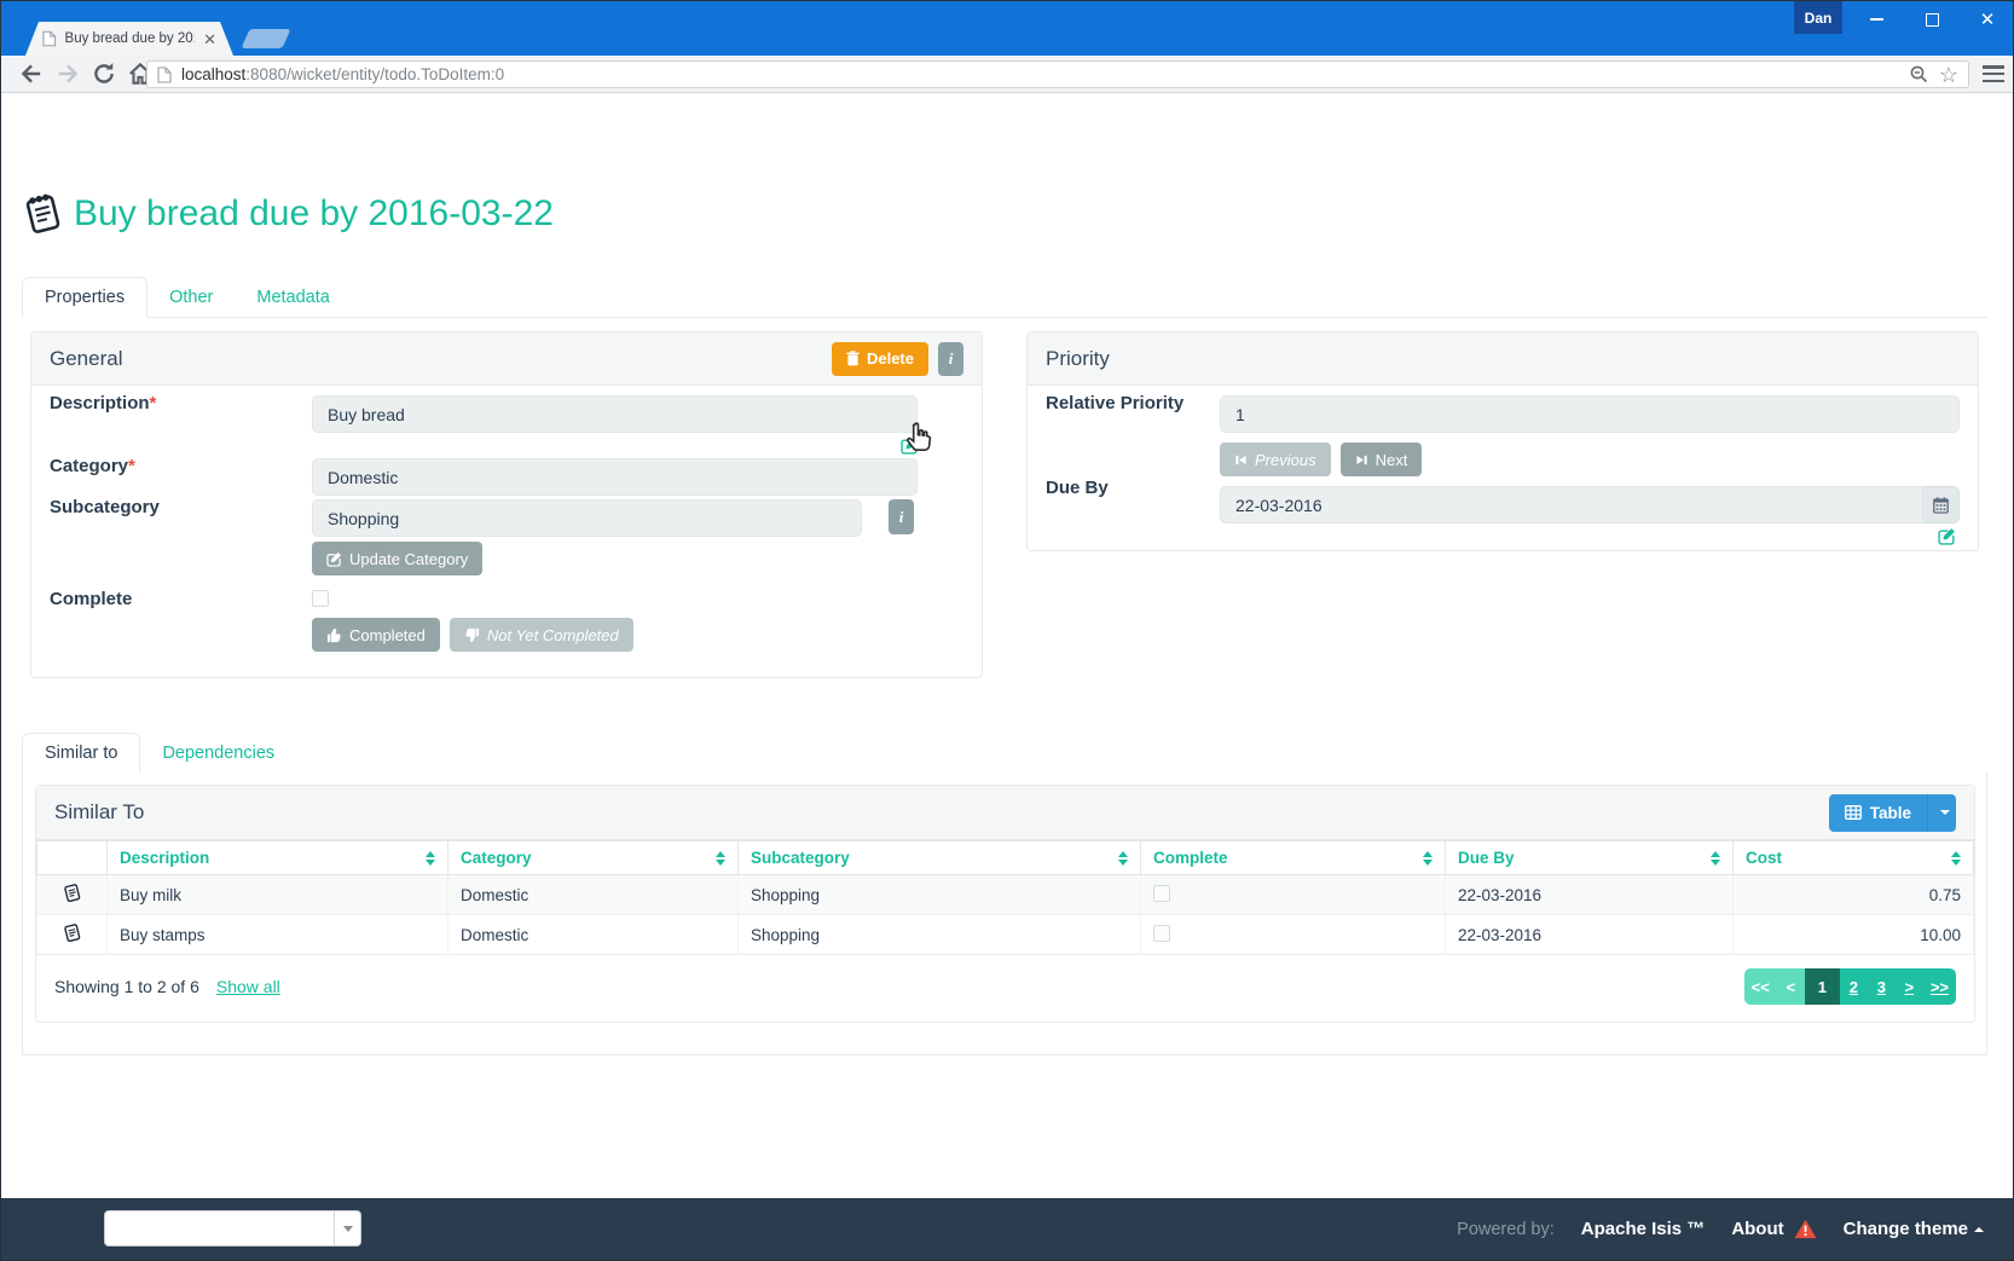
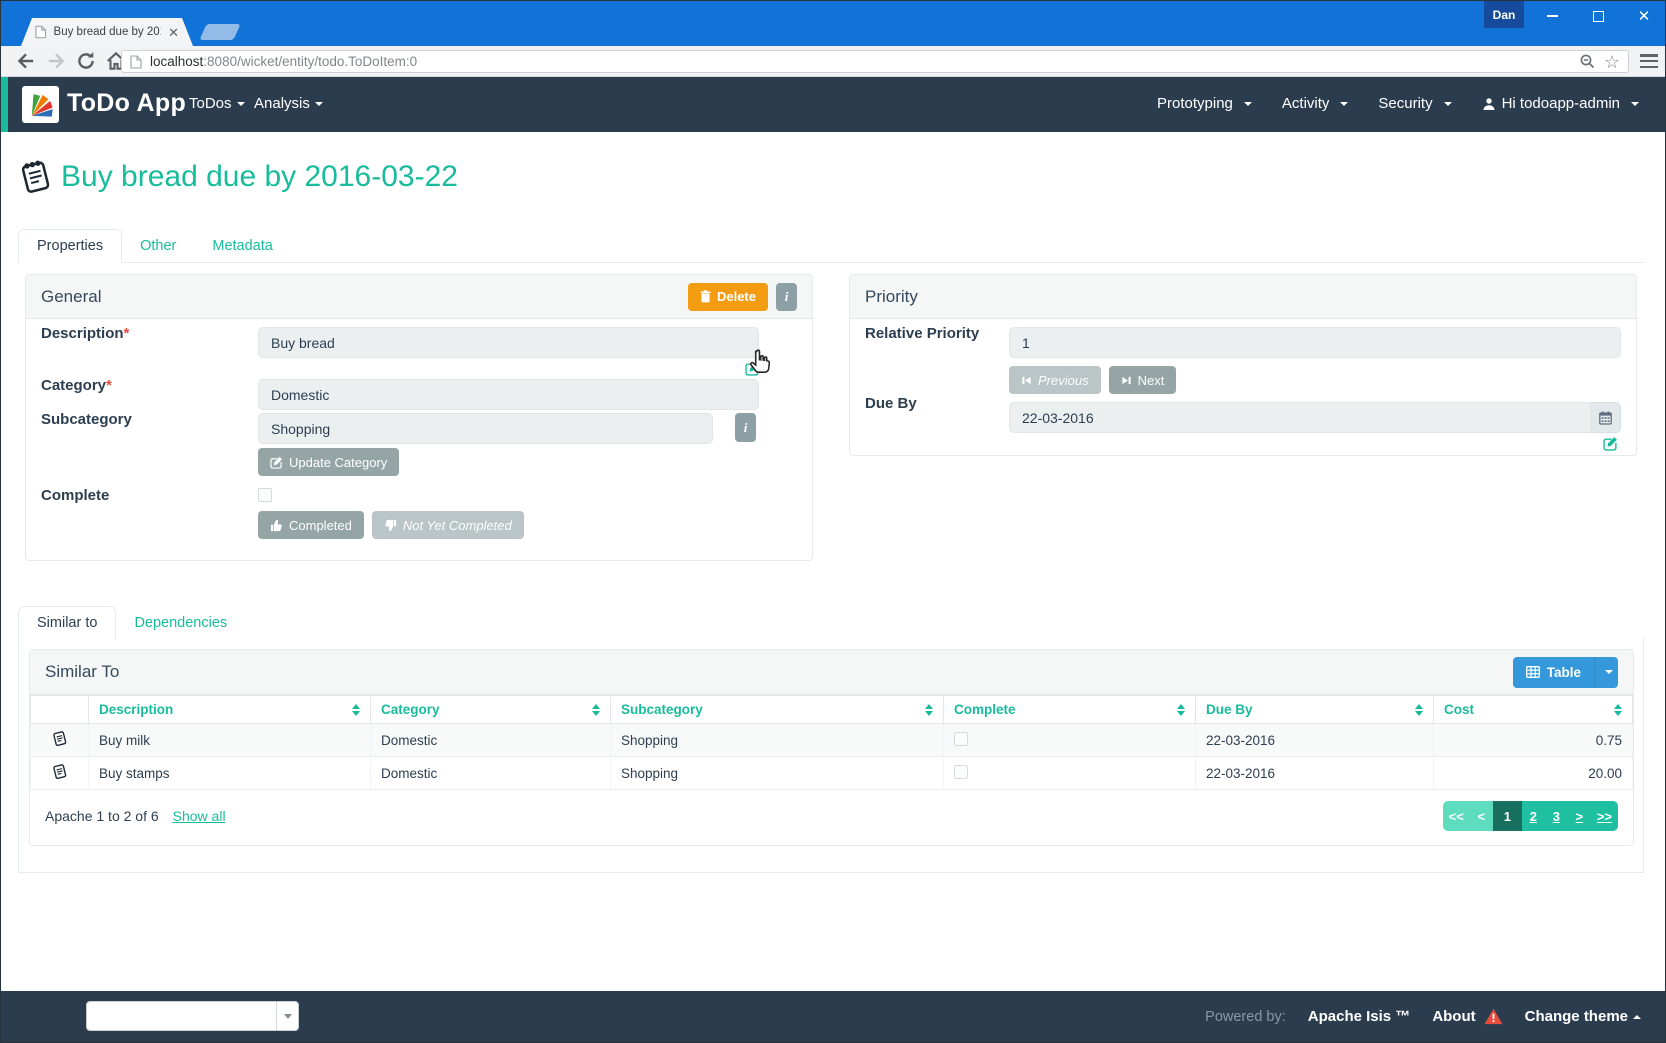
  ✕
  Dan
  ✕
  localhost:8080/wicket/entity/todo.ToDoItem:0
  ☆
+ ToDo App
+ ToDos
+ Analysis
+ Prototyping
+ Activity
+ Security
+ Hi todoapp-admin
  Buy bread due by 2016-03-22
  Properties
  Other
  Metadata
  General
  Delete
  i
  Description*
  Buy bread
  Category*
  Domestic
  Subcategory
  Shopping
  i
  Update Category
  Complete
  Completed
  Not Yet Completed
  Priority
  Relative Priority
  1
  Previous
  Next
  Due By
  22-03-2016
  Similar to
  Dependencies
  Similar To
  Table
  	Description	Category	Subcategory	Complete	Due By	Cost
  	Buy milk	Domestic	Shopping		22-03-2016	0.75
- 	Buy stamps	Domestic	Shopping		22-03-2016	10.00
+ 	Buy stamps	Domestic	Shopping		22-03-2016	20.00
- Showing 1 to 2 of 6
+ Apache 1 to 2 of 6
  Show all
  <<
  <
  1
  2
  3
  >
  >>
  Powered by:
  Apache Isis ™
  About
  Change theme
